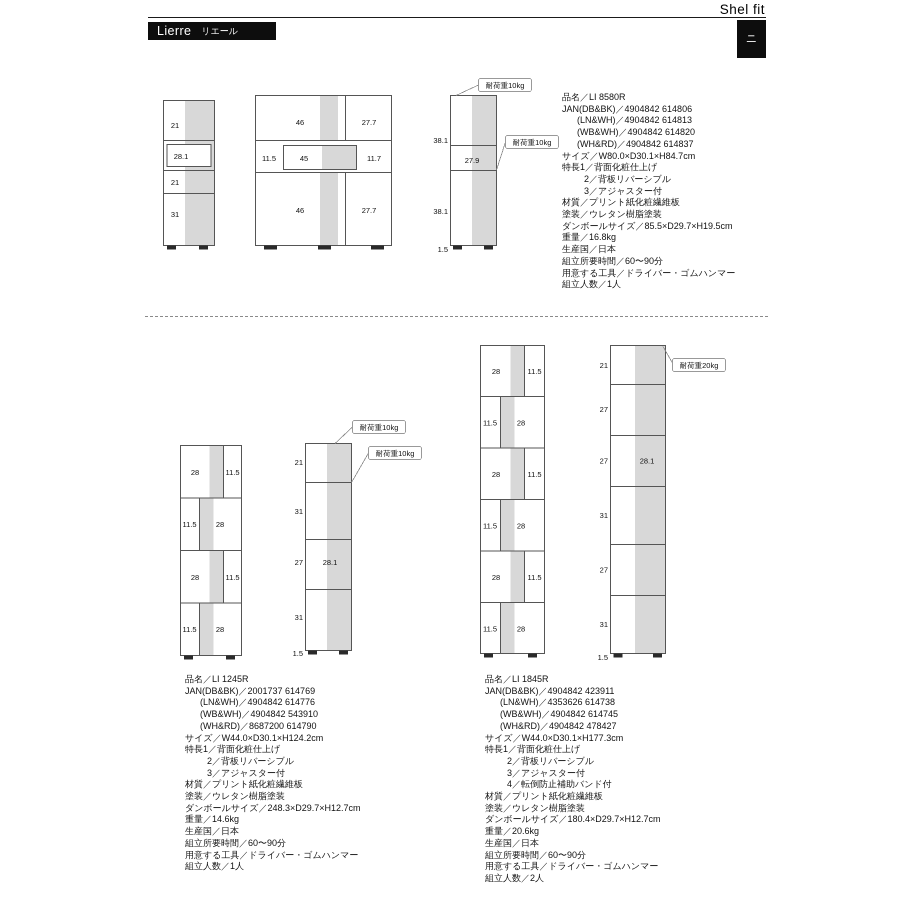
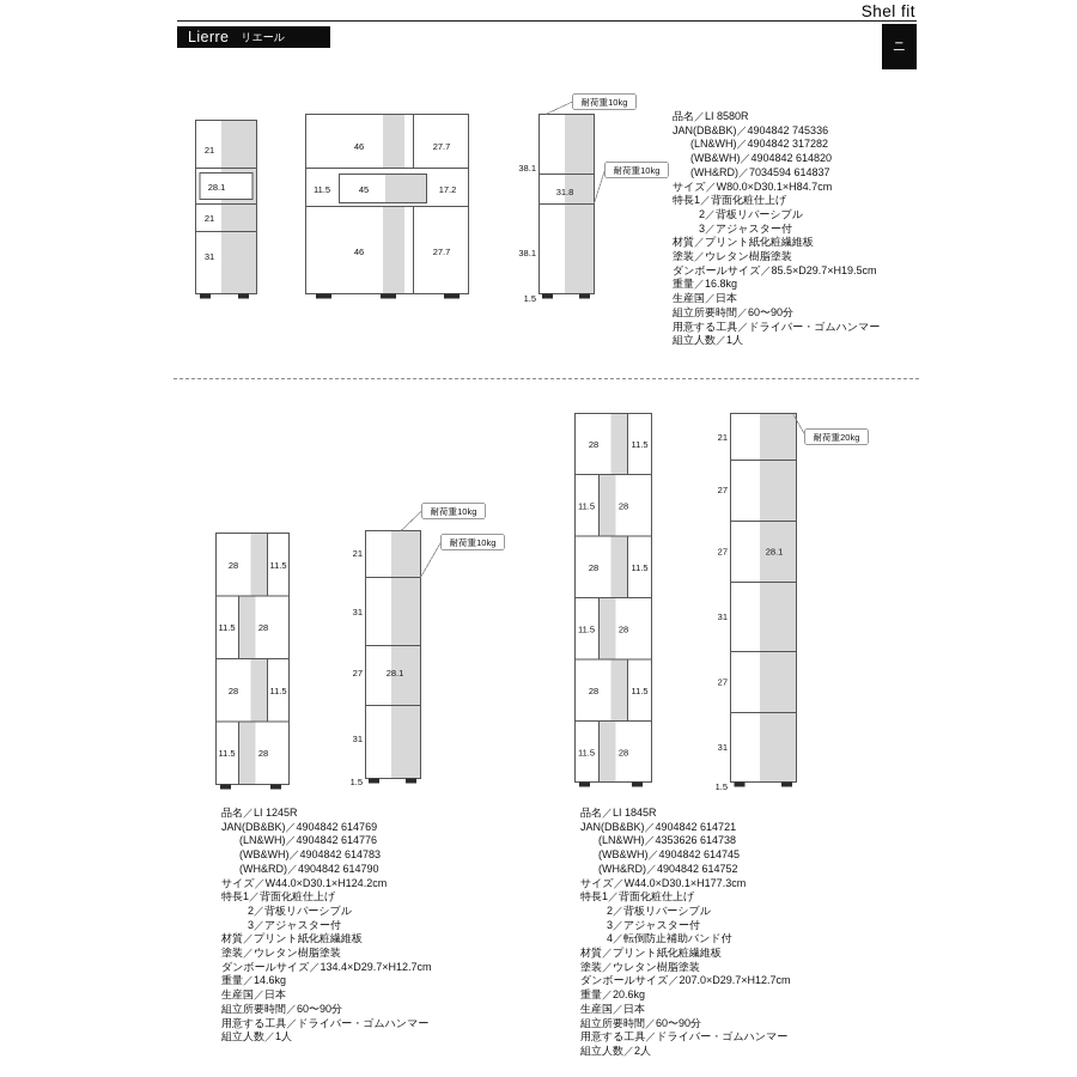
  Shel fit
  ニ
  Lierre
  リエール
  21
  28.1
  21
  31
  46
  27.7
  11.5
  45
- 11.7
+ 17.2
  46
  27.7
  耐荷重10kg
  耐荷重10kg
  38.1
- 27.9
+ 31.8
  38.1
  1.5
  品名／LI 8580R
- JAN(DB&BK)／4904842 614806
+ JAN(DB&BK)／4904842 745336
- (LN&WH)／4904842 614813
+ (LN&WH)／4904842 317282
  (WB&WH)／4904842 614820
- (WH&RD)／4904842 614837
+ (WH&RD)／7034594 614837
  サイズ／W80.0×D30.1×H84.7cm
  特長1／背面化粧仕上げ
  2／背板リバーシブル
  3／アジャスター付
  材質／プリント紙化粧繊維板
  塗装／ウレタン樹脂塗装
  ダンボールサイズ／85.5×D29.7×H19.5cm
  重量／16.8kg
  生産国／日本
  組立所要時間／60〜90分
  用意する工具／ドライバー・ゴムハンマー
  組立人数／1人
  28
  11.5
  11.5
  28
  28
  11.5
  11.5
  28
  耐荷重10kg
  耐荷重10kg
  21
  31
  27
  31
  28.1
  1.5
  品名／LI 1245R
- JAN(DB&BK)／2001737 614769
+ JAN(DB&BK)／4904842 614769
  (LN&WH)／4904842 614776
- (WB&WH)／4904842 543910
+ (WB&WH)／4904842 614783
- (WH&RD)／8687200 614790
+ (WH&RD)／4904842 614790
  サイズ／W44.0×D30.1×H124.2cm
  特長1／背面化粧仕上げ
  2／背板リバーシブル
  3／アジャスター付
  材質／プリント紙化粧繊維板
  塗装／ウレタン樹脂塗装
- ダンボールサイズ／248.3×D29.7×H12.7cm
+ ダンボールサイズ／134.4×D29.7×H12.7cm
  重量／14.6kg
  生産国／日本
  組立所要時間／60〜90分
  用意する工具／ドライバー・ゴムハンマー
  組立人数／1人
  28
  11.5
  11.5
  28
  28
  11.5
  11.5
  28
  28
  11.5
  11.5
  28
  耐荷重20kg
  21
  27
  27
  31
  27
  31
  28.1
  1.5
  品名／LI 1845R
- JAN(DB&BK)／4904842 423911
+ JAN(DB&BK)／4904842 614721
  (LN&WH)／4353626 614738
  (WB&WH)／4904842 614745
- (WH&RD)／4904842 478427
+ (WH&RD)／4904842 614752
  サイズ／W44.0×D30.1×H177.3cm
  特長1／背面化粧仕上げ
  2／背板リバーシブル
  3／アジャスター付
  4／転倒防止補助バンド付
  材質／プリント紙化粧繊維板
  塗装／ウレタン樹脂塗装
- ダンボールサイズ／180.4×D29.7×H12.7cm
+ ダンボールサイズ／207.0×D29.7×H12.7cm
  重量／20.6kg
  生産国／日本
  組立所要時間／60〜90分
  用意する工具／ドライバー・ゴムハンマー
  組立人数／2人
